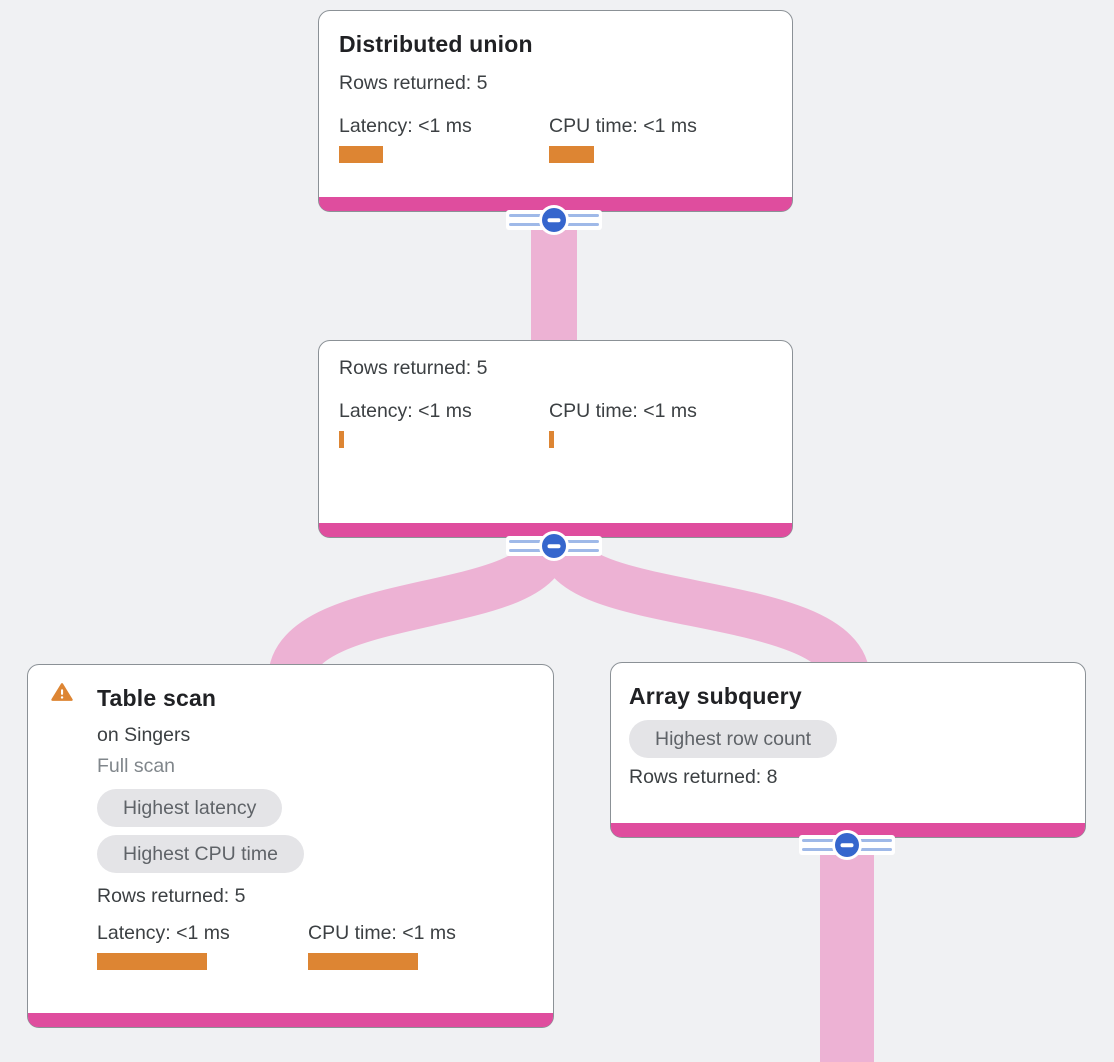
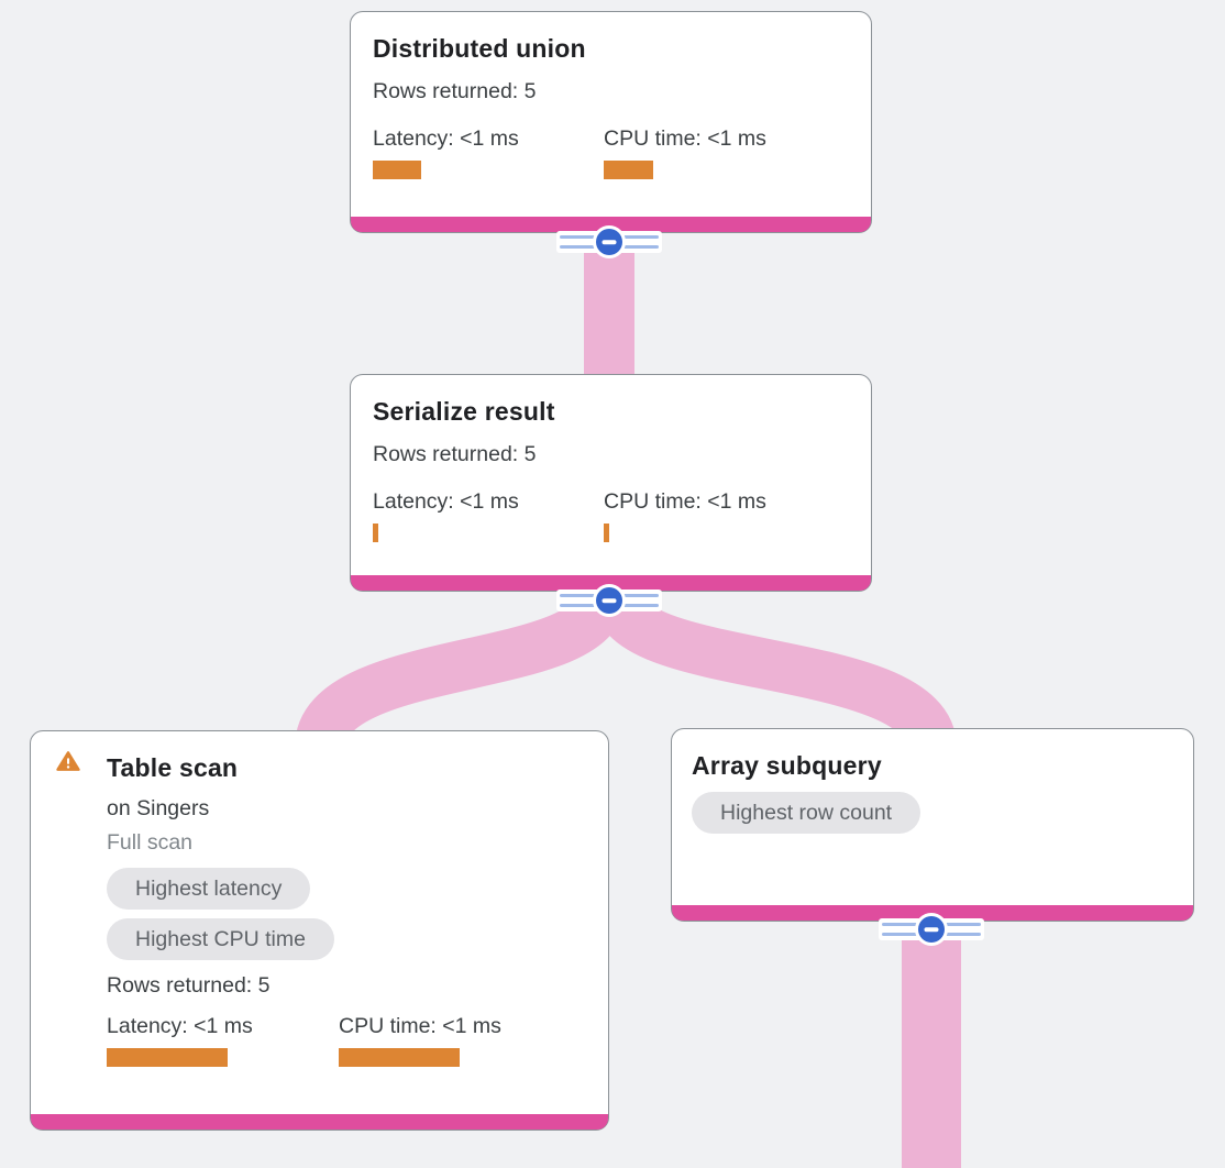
  Distributed union
  Rows returned: 5
  Latency: <1 ms
  CPU time: <1 ms
+ Serialize result
  Rows returned: 5
  Latency: <1 ms
  CPU time: <1 ms
  Table scan
  on Singers
  Full scan
  Highest latency
  Highest CPU time
  Rows returned: 5
  Latency: <1 ms
  CPU time: <1 ms
  Array subquery
  Highest row count
- Rows returned: 8
